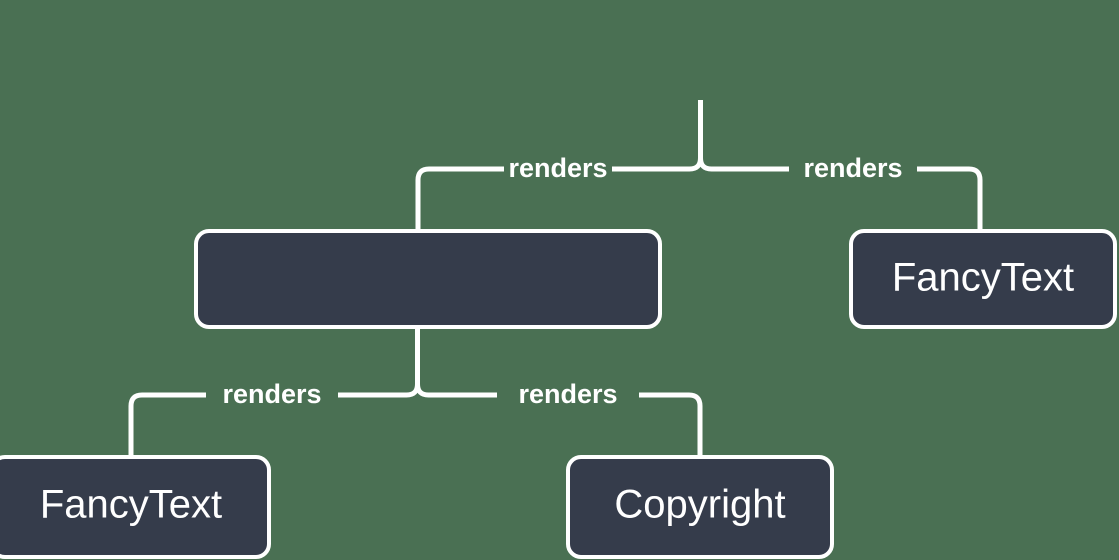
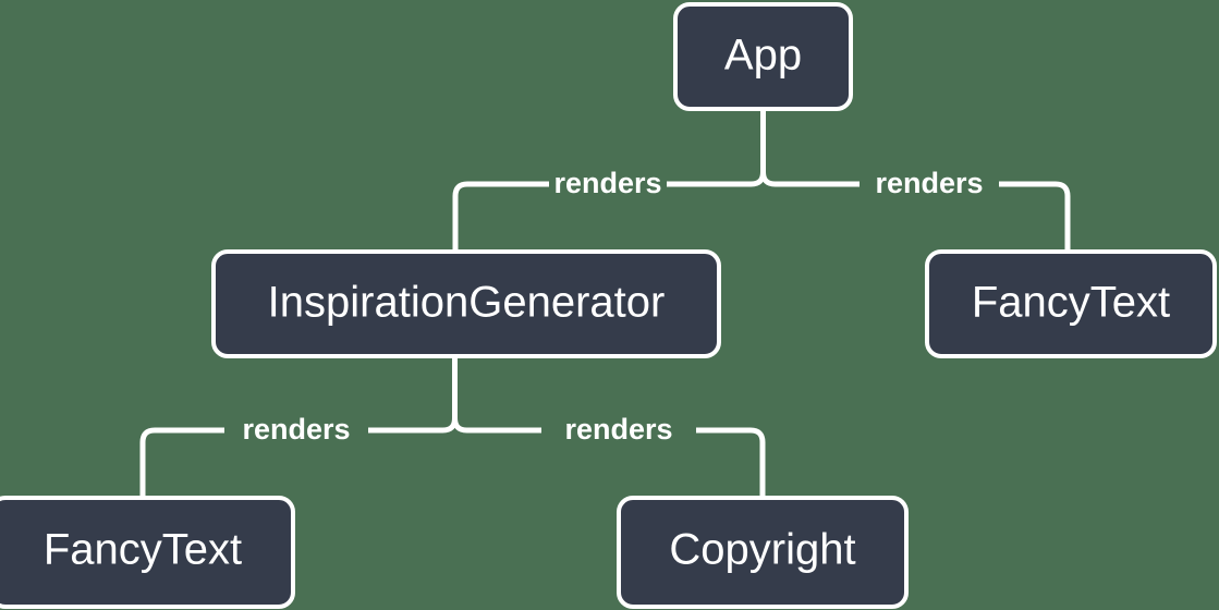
  renders
  renders
  renders
  renders
+ App
+ InspirationGenerator
  FancyText
  FancyText
  Copyright
